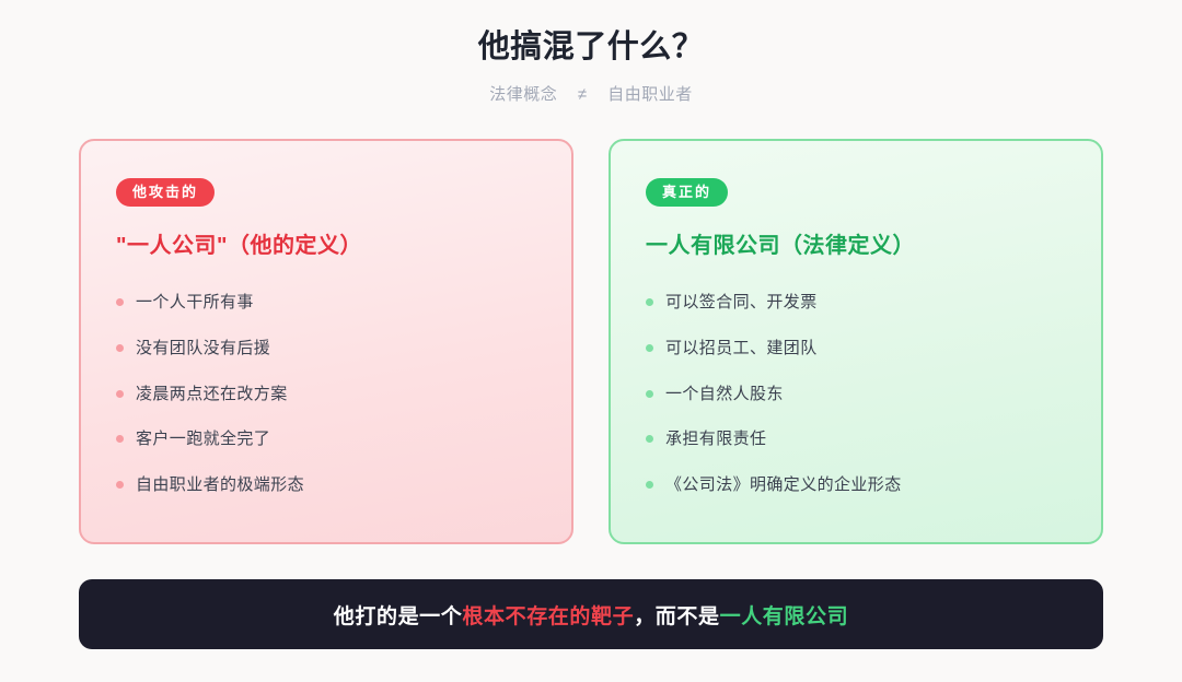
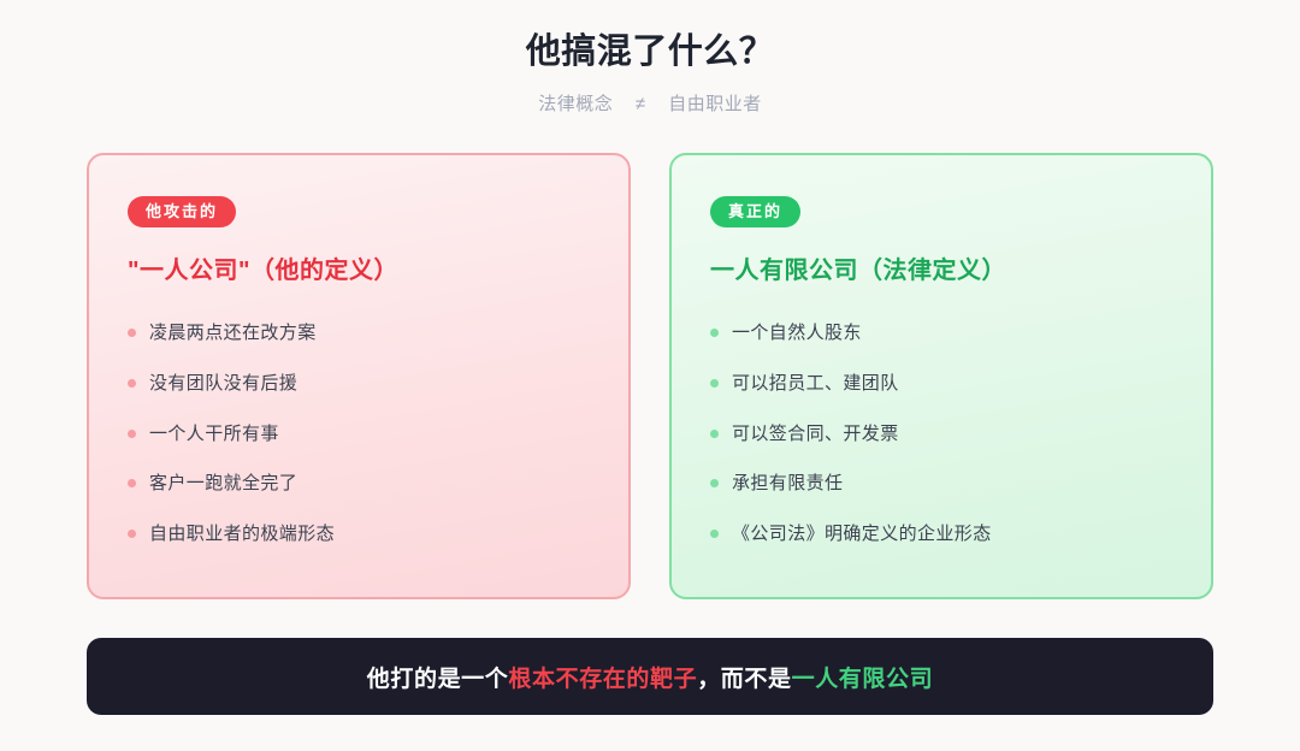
  他搞混了什么？
  法律概念 ≠ 自由职业者
  他攻击的
  "一人公司"（他的定义）
- 一个人干所有事
+ 凌晨两点还在改方案
  没有团队没有后援
- 凌晨两点还在改方案
+ 一个人干所有事
  客户一跑就全完了
  自由职业者的极端形态
  真正的
  一人有限公司（法律定义）
- 可以签合同、开发票
+ 一个自然人股东
  可以招员工、建团队
- 一个自然人股东
+ 可以签合同、开发票
  承担有限责任
  《公司法》明确定义的企业形态
  他打的是一个
  根本不存在的靶子
  ，而不是
  一人有限公司
